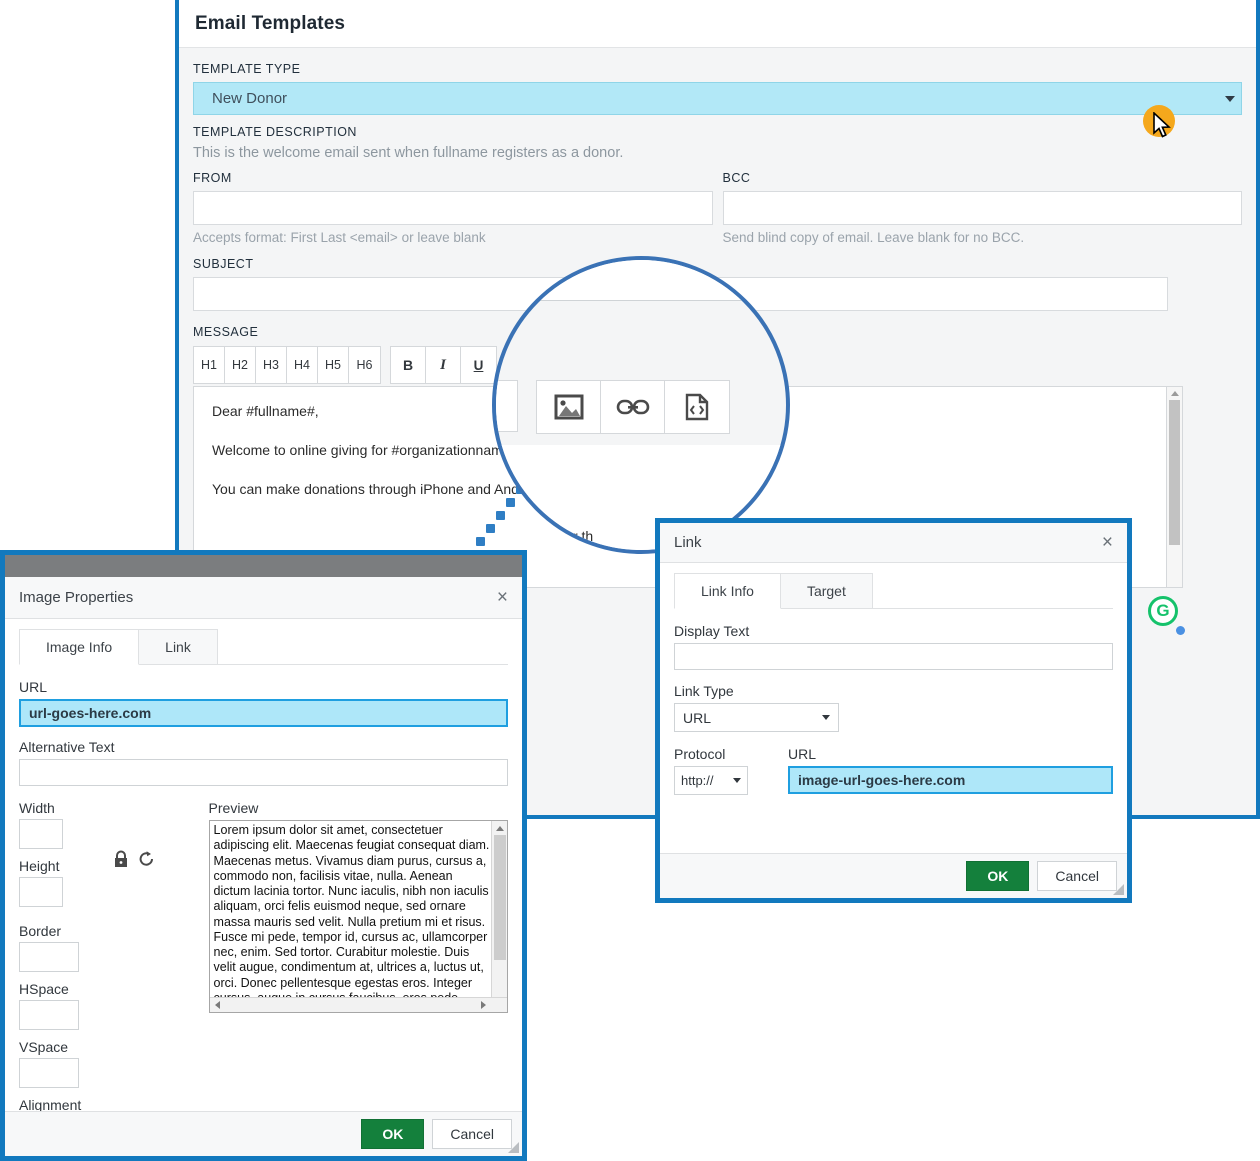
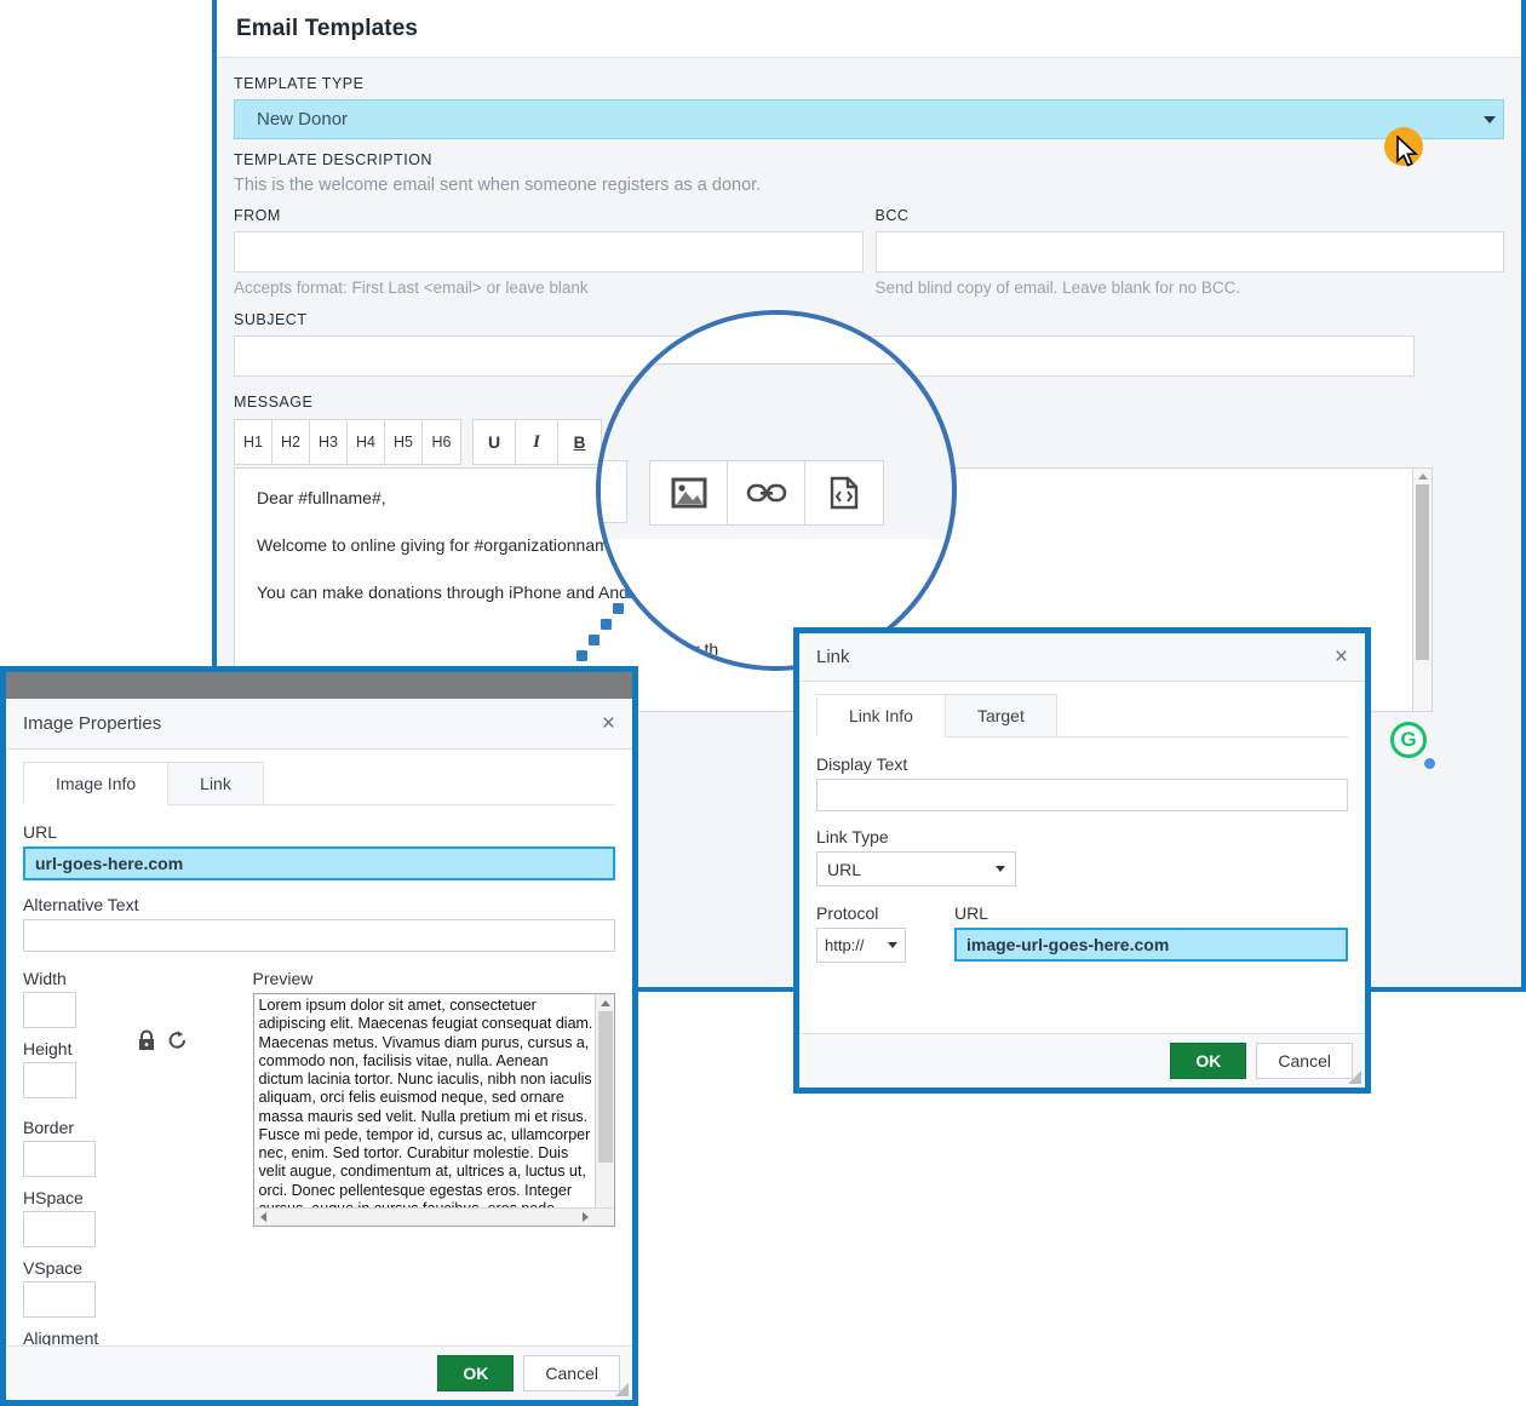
  Email Templates
  TEMPLATE TYPE
  New Donor
  TEMPLATE DESCRIPTION
- This is the welcome email sent when fullname registers as a donor.
+ This is the welcome email sent when someone registers as a donor.
  FROM
  Accepts format: First Last <email> or leave blank
  BCC
  Send blind copy of email. Leave blank for no BCC.
  SUBJECT
  MESSAGE
  H1
  H2
  H3
  H4
  H5
  H6
- B
+ U
  I
- U
+ B
  Dear #fullname#,
  Welcome to online giving for #organizationna
  G
  blank
  Send bli
  #.
  droid apps, or th
  Image Properties
  ×
  Image Info
  Link
  URL
  url-goes-here.com
  Alternative Text
  Width
  Height
  Border
  HSpace
  VSpace
  Alignment
  Preview
  Lorem ipsum dolor sit amet, consectetuer adipiscing elit. Maecenas feugiat consequat diam. Maecenas metus. Vivamus diam purus, cursus a, commodo non, facilisis vitae, nulla. Aenean dictum lacinia tortor. Nunc iaculis, nibh non iaculis aliquam, orci felis euismod neque, sed ornare massa mauris sed velit. Nulla pretium mi et risus. Fusce mi pede, tempor id, cursus ac, ullamcorper nec, enim. Sed tortor. Curabitur molestie. Duis velit augue, condimentum at, ultrices a, luctus ut, orci. Donec pellentesque egestas eros. Integer
  OK
  Cancel
  Link
  ×
  Link Info
  Target
  Display Text
  Link Type
  URL
  Protocol
  http://
  URL
  image-url-goes-here.com
  OK
  Cancel
